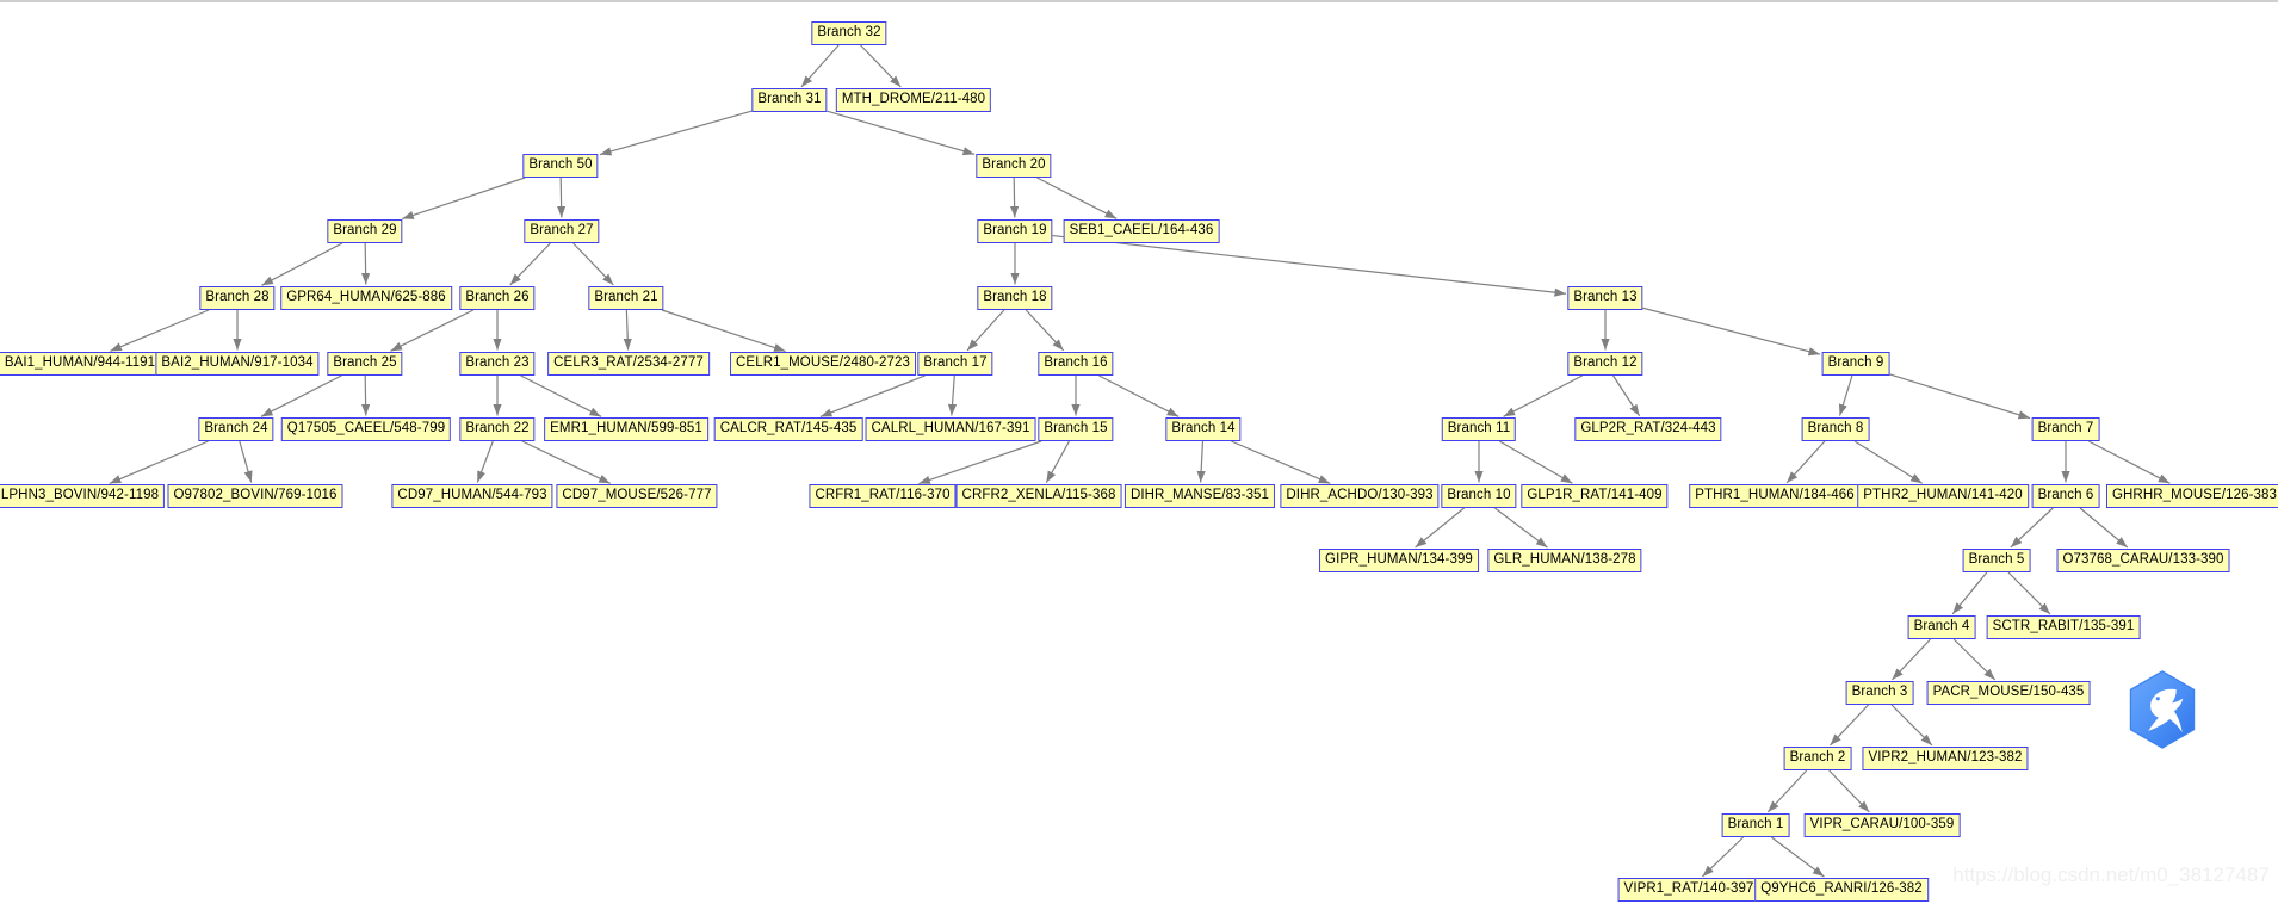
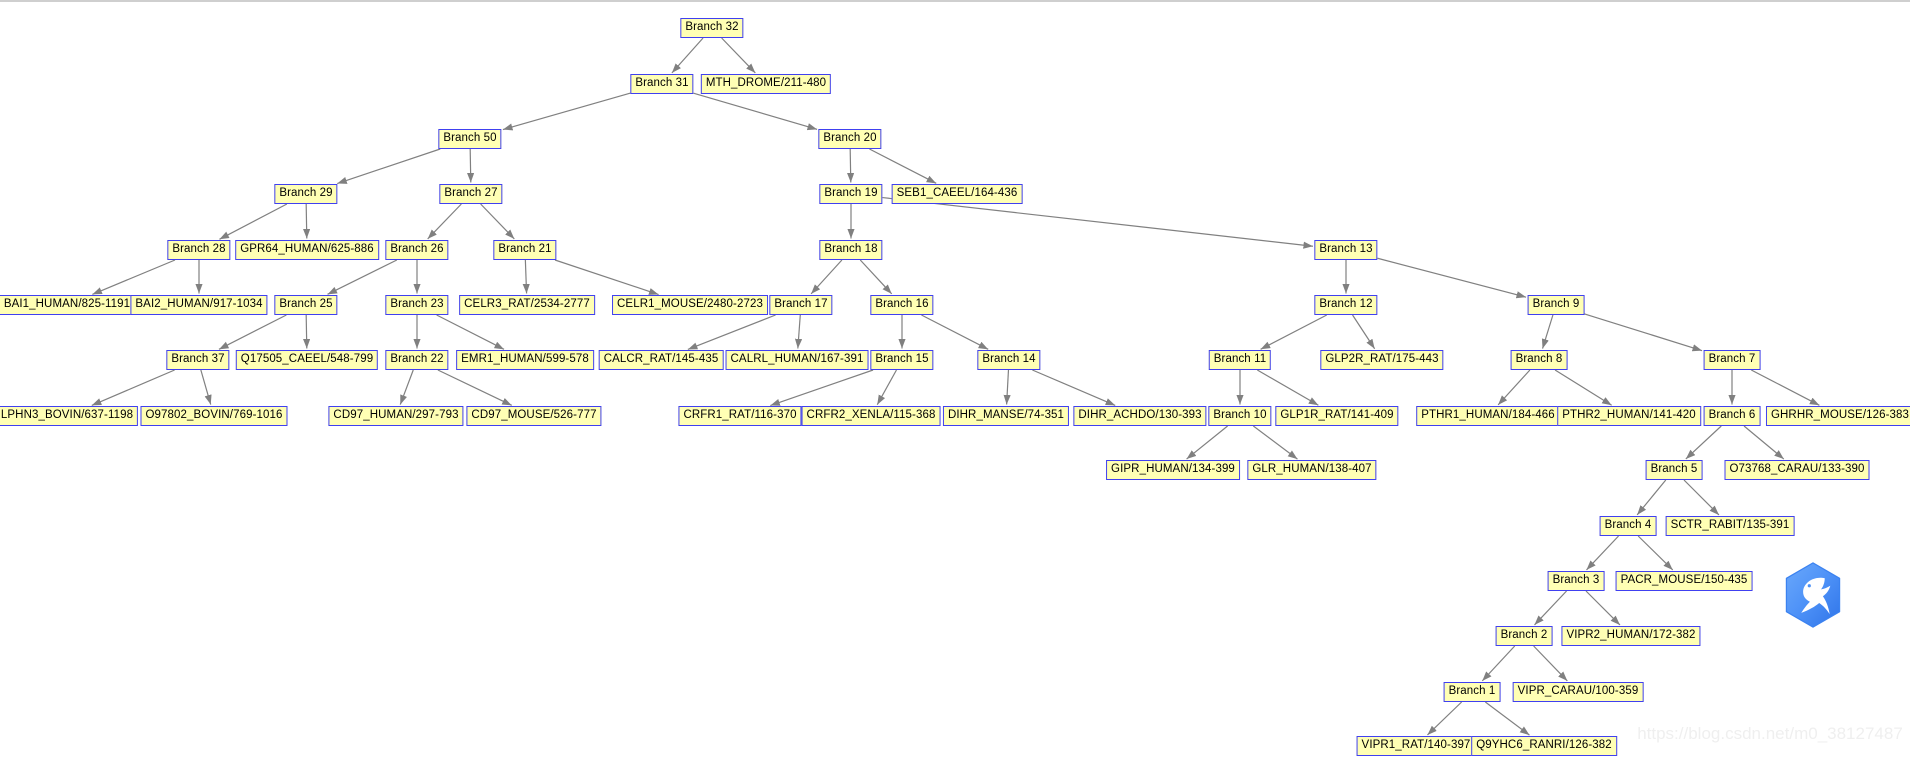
  Branch 32
  Branch 31
  MTH_DROME/211-480
  Branch 50
  Branch 20
  Branch 29
  Branch 27
  Branch 19
  SEB1_CAEEL/164-436
  Branch 28
  GPR64_HUMAN/625-886
  Branch 26
  Branch 21
  Branch 18
  Branch 13
- BAI1_HUMAN/944-1191
+ BAI1_HUMAN/825-1191
  BAI2_HUMAN/917-1034
  Branch 25
  Branch 23
  CELR3_RAT/2534-2777
  CELR1_MOUSE/2480-2723
  Branch 17
  Branch 16
  Branch 12
  Branch 9
- Branch 24
+ Branch 37
  Q17505_CAEEL/548-799
  Branch 22
- EMR1_HUMAN/599-851
+ EMR1_HUMAN/599-578
  CALCR_RAT/145-435
  CALRL_HUMAN/167-391
  Branch 15
  Branch 14
  Branch 11
- GLP2R_RAT/324-443
+ GLP2R_RAT/175-443
  Branch 8
  Branch 7
- LPHN3_BOVIN/942-1198
+ LPHN3_BOVIN/637-1198
  O97802_BOVIN/769-1016
- CD97_HUMAN/544-793
+ CD97_HUMAN/297-793
  CD97_MOUSE/526-777
  CRFR1_RAT/116-370
  CRFR2_XENLA/115-368
- DIHR_MANSE/83-351
+ DIHR_MANSE/74-351
  DIHR_ACHDO/130-393
  Branch 10
  GLP1R_RAT/141-409
  PTHR1_HUMAN/184-466
  PTHR2_HUMAN/141-420
  Branch 6
  GHRHR_MOUSE/126-383
  GIPR_HUMAN/134-399
- GLR_HUMAN/138-278
+ GLR_HUMAN/138-407
  Branch 5
  O73768_CARAU/133-390
  Branch 4
  SCTR_RABIT/135-391
  Branch 3
  PACR_MOUSE/150-435
  Branch 2
- VIPR2_HUMAN/123-382
+ VIPR2_HUMAN/172-382
  Branch 1
  VIPR_CARAU/100-359
  VIPR1_RAT/140-397
  Q9YHC6_RANRI/126-382
